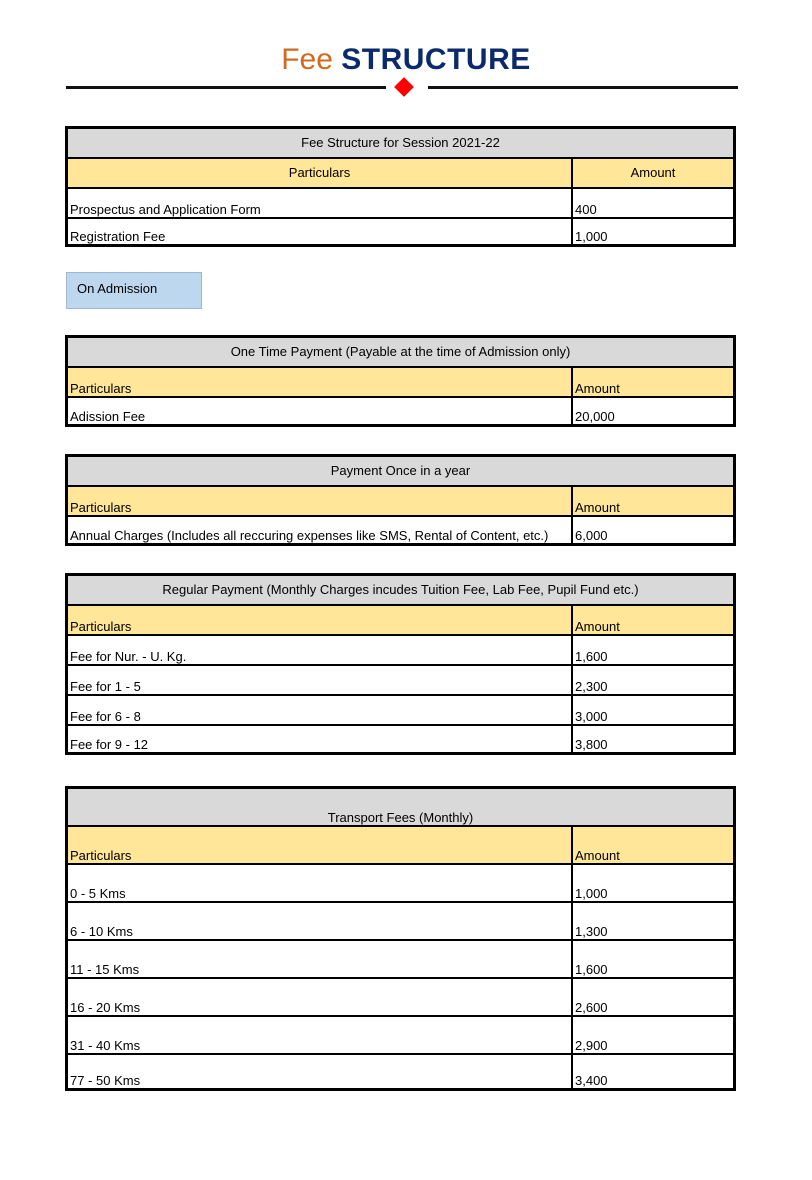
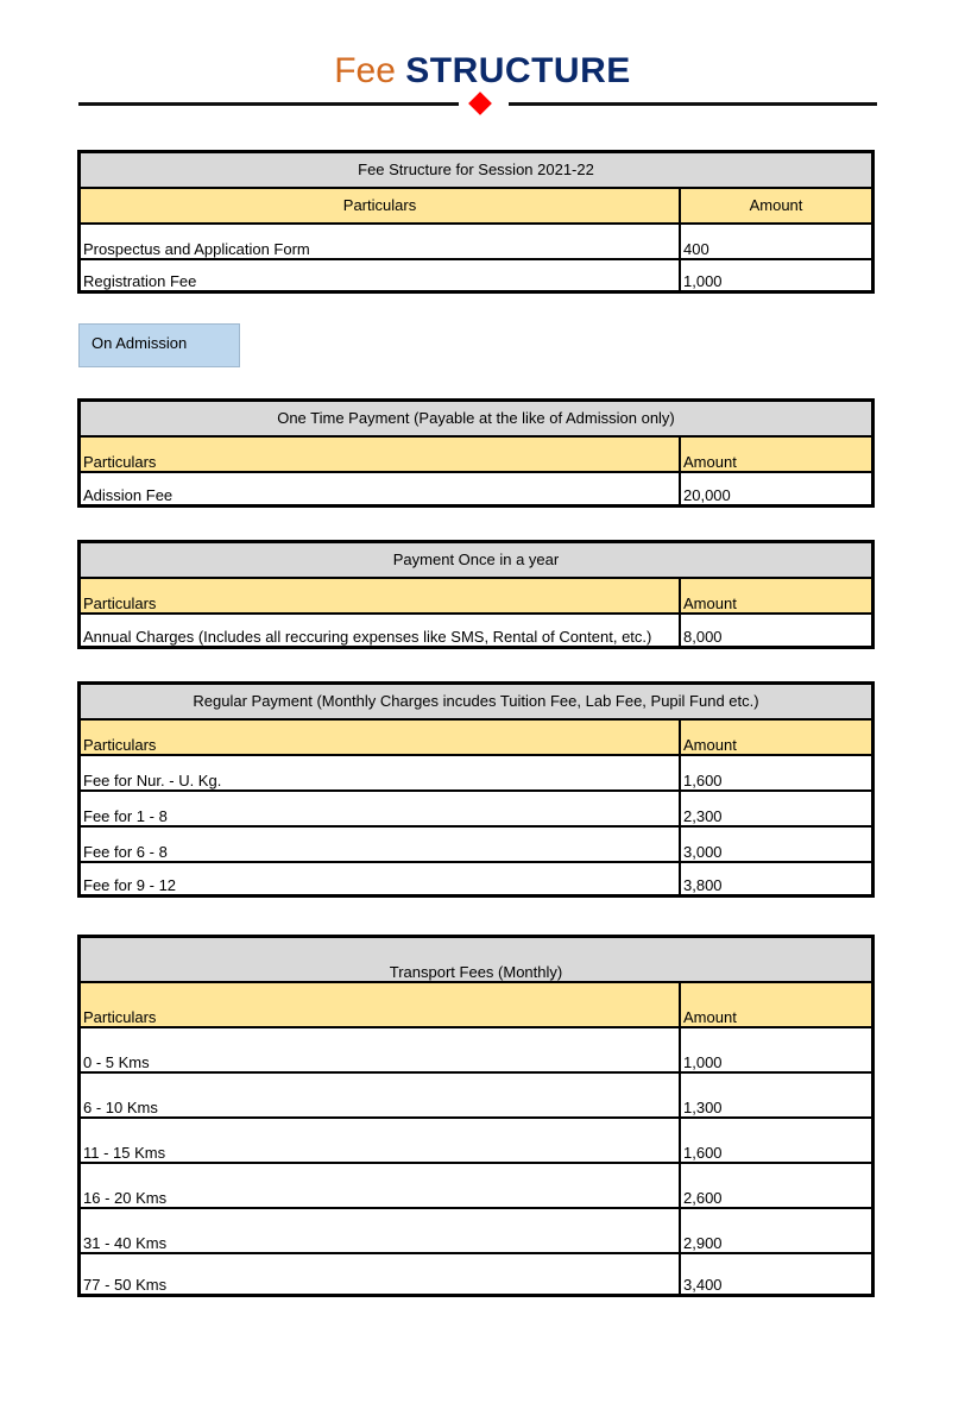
  Fee STRUCTURE
  Fee Structure for Session 2021-22
  Particulars	Amount
  Prospectus and Application Form	400
  Registration Fee	1,000
  On Admission
- One Time Payment (Payable at the time of Admission only)
+ One Time Payment (Payable at the like of Admission only)
  Particulars	Amount
  Adission Fee	20,000
  Payment Once in a year
  Particulars	Amount
- Annual Charges (Includes all reccuring expenses like SMS, Rental of Content, etc.)	6,000
+ Annual Charges (Includes all reccuring expenses like SMS, Rental of Content, etc.)	8,000
  Regular Payment (Monthly Charges incudes Tuition Fee, Lab Fee, Pupil Fund etc.)
  Particulars	Amount
  Fee for Nur. - U. Kg.	1,600
- Fee for 1 - 5	2,300
+ Fee for 1 - 8	2,300
  Fee for 6 - 8	3,000
  Fee for 9 - 12	3,800
  Transport Fees (Monthly)
  Particulars	Amount
  0 - 5 Kms	1,000
  6 - 10 Kms	1,300
  11 - 15 Kms	1,600
  16 - 20 Kms	2,600
  31 - 40 Kms	2,900
  77 - 50 Kms	3,400
